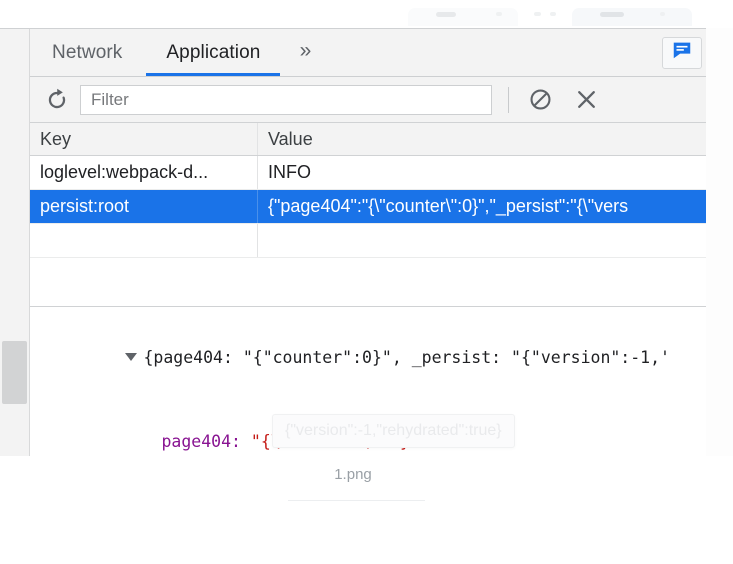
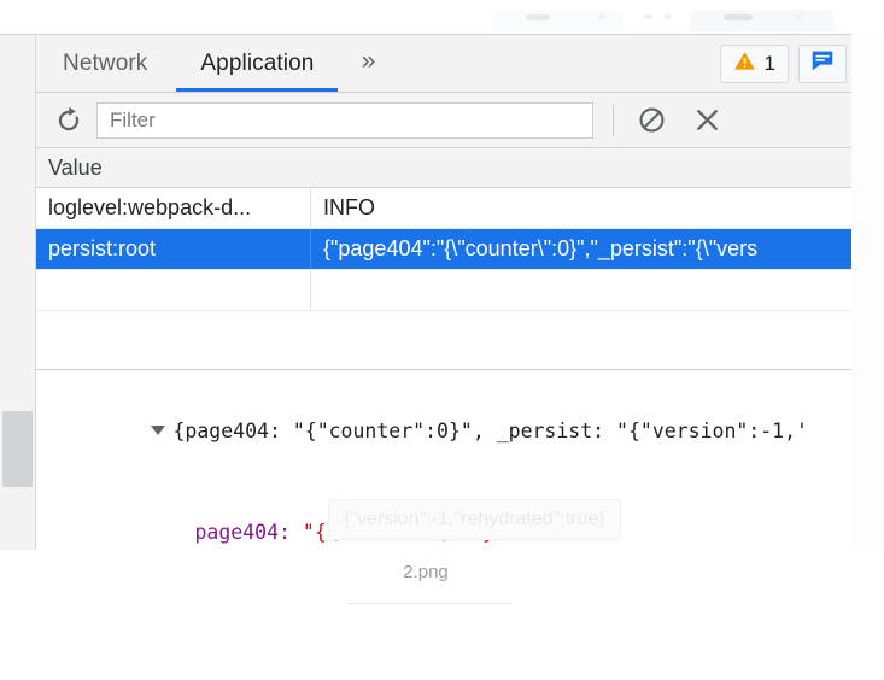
  Network
  Application
  »
+ 1
  Filter
- Key
  Value
  loglevel:webpack-d...
  INFO
  persist:root
  {"page404":"{\"counter\":0}","_persist":"{\"vers
  {page404: "{"counter":0}", _persist: "{"version":-1,'
- 1.png
+ 2.png
